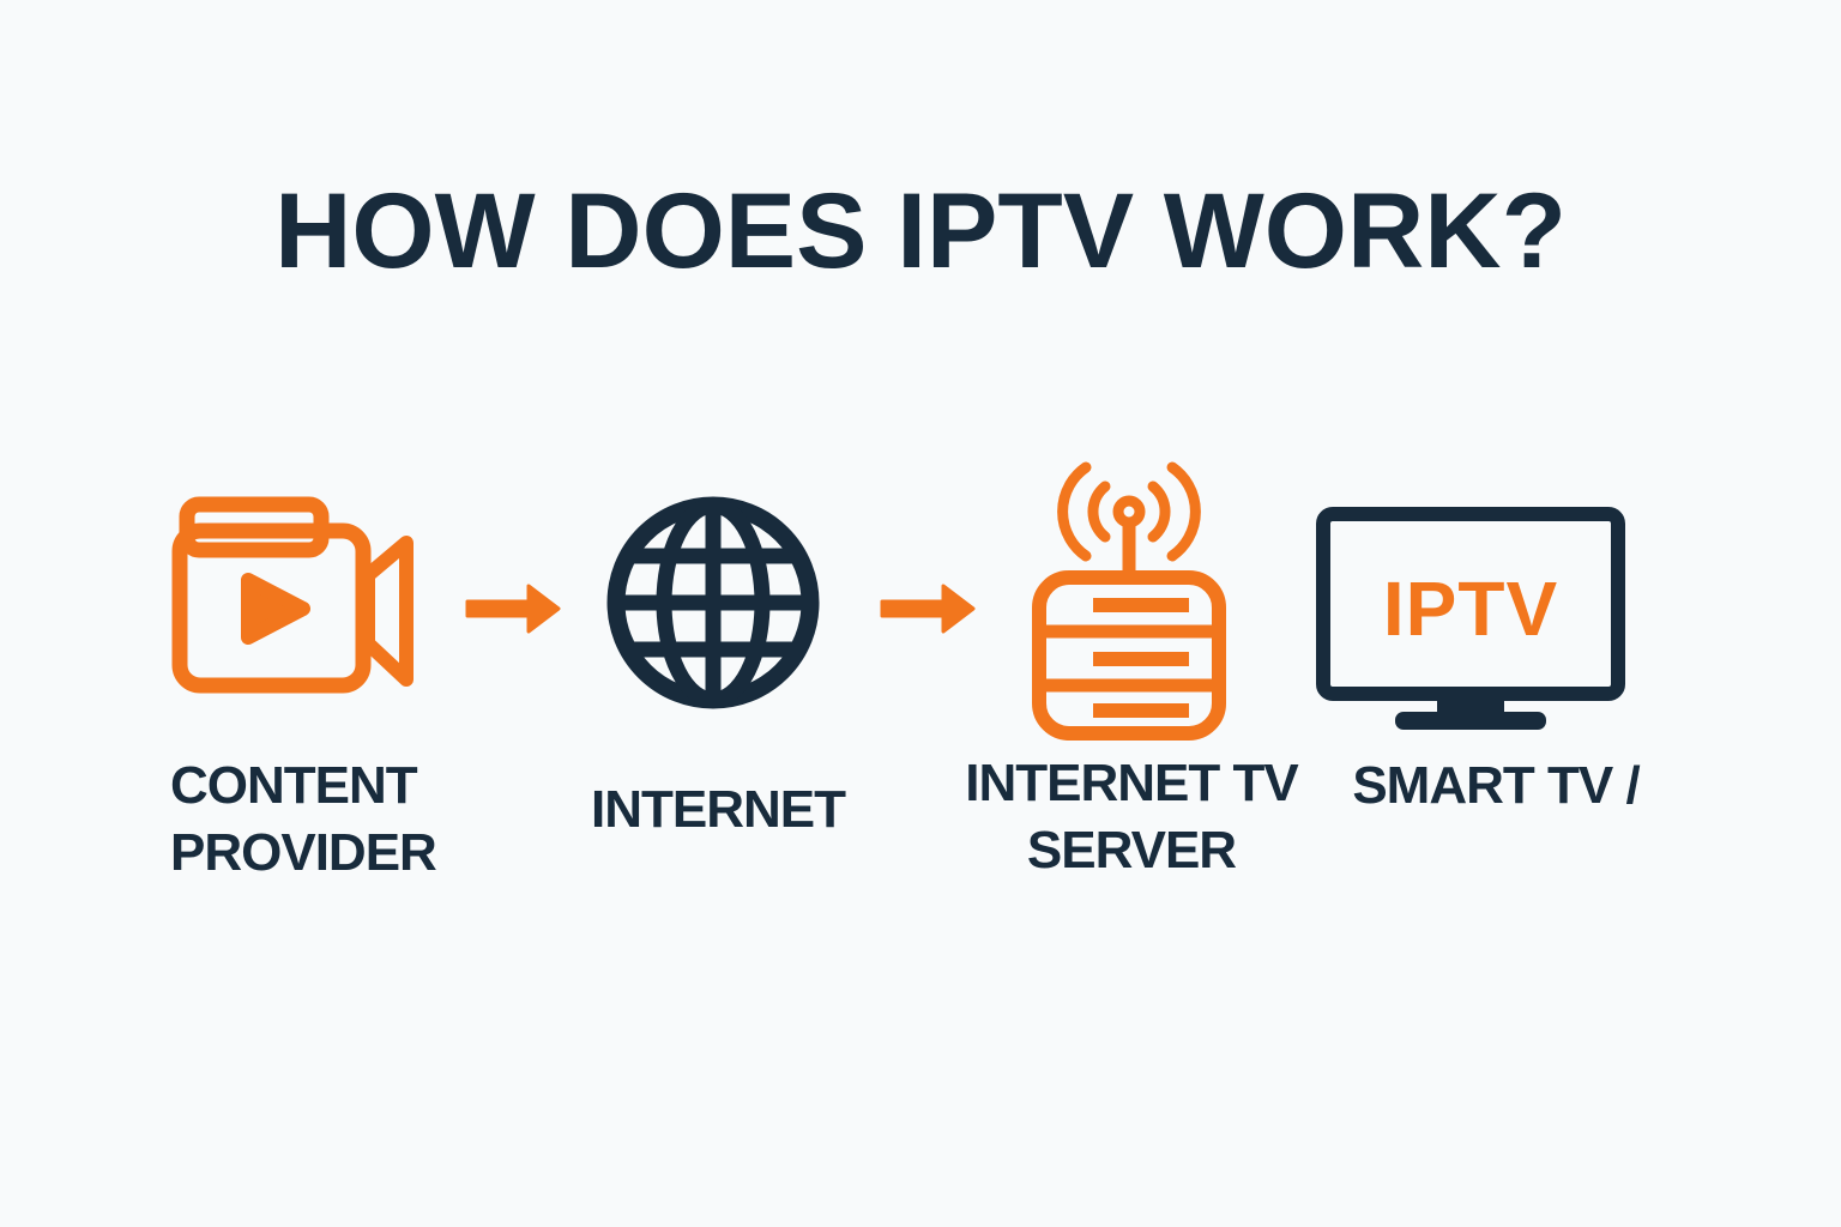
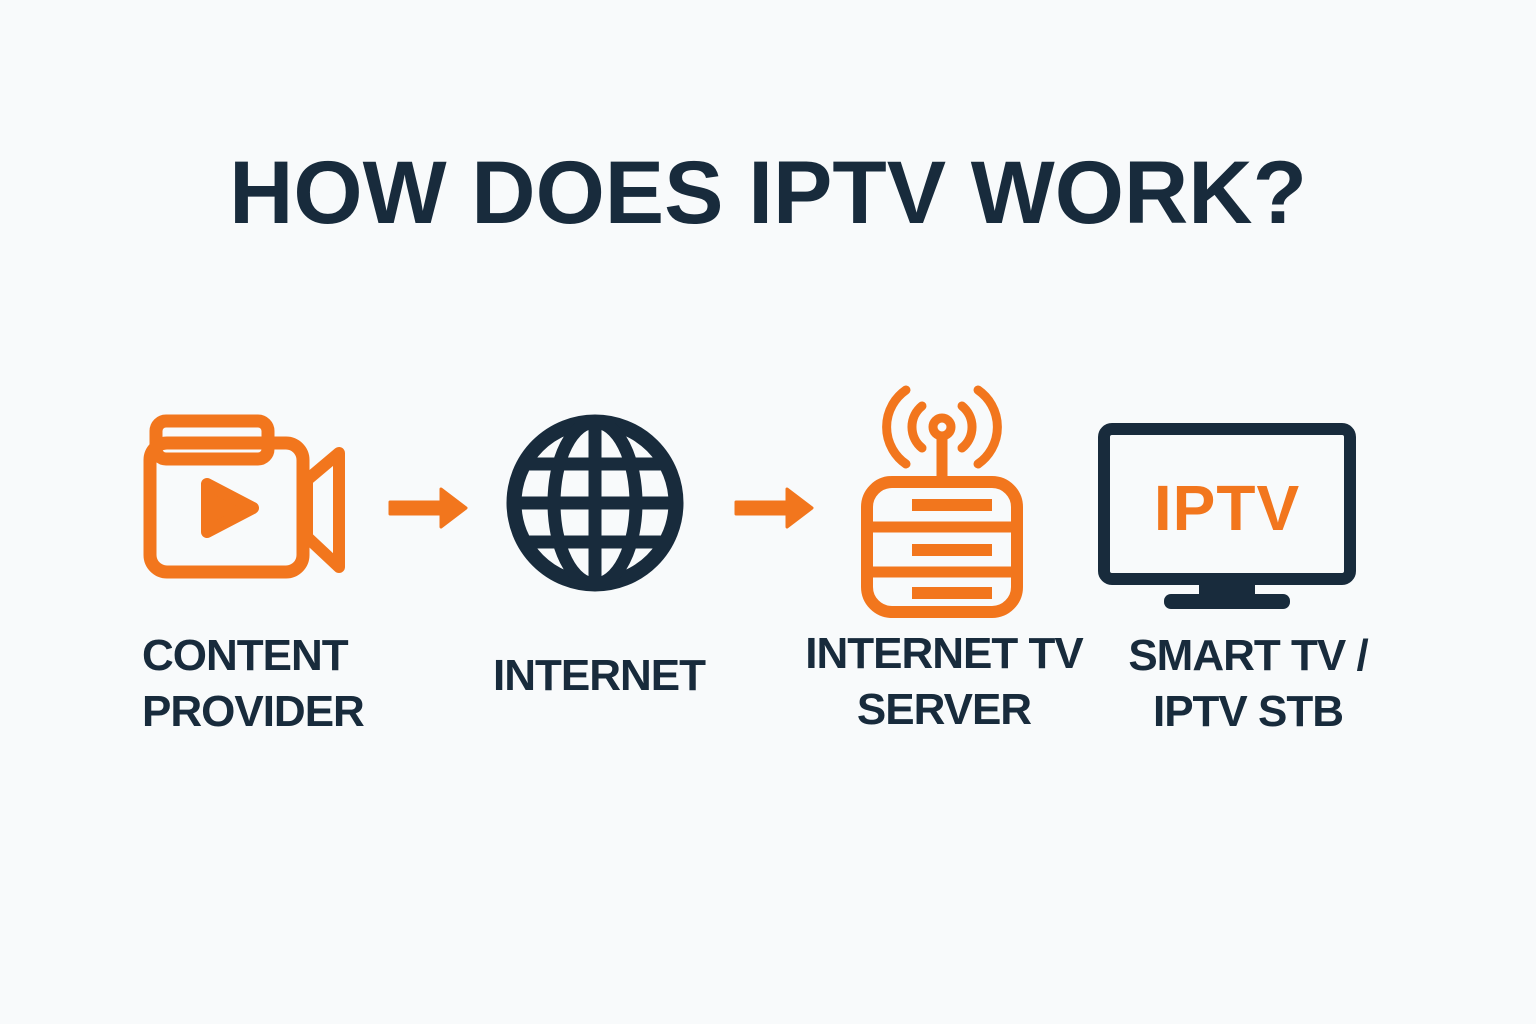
  HOW DOES IPTV WORK?
  IPTV
  CONTENT
  PROVIDER
  INTERNET
  INTERNET TV
  SERVER
  SMART TV /
+ IPTV STB
